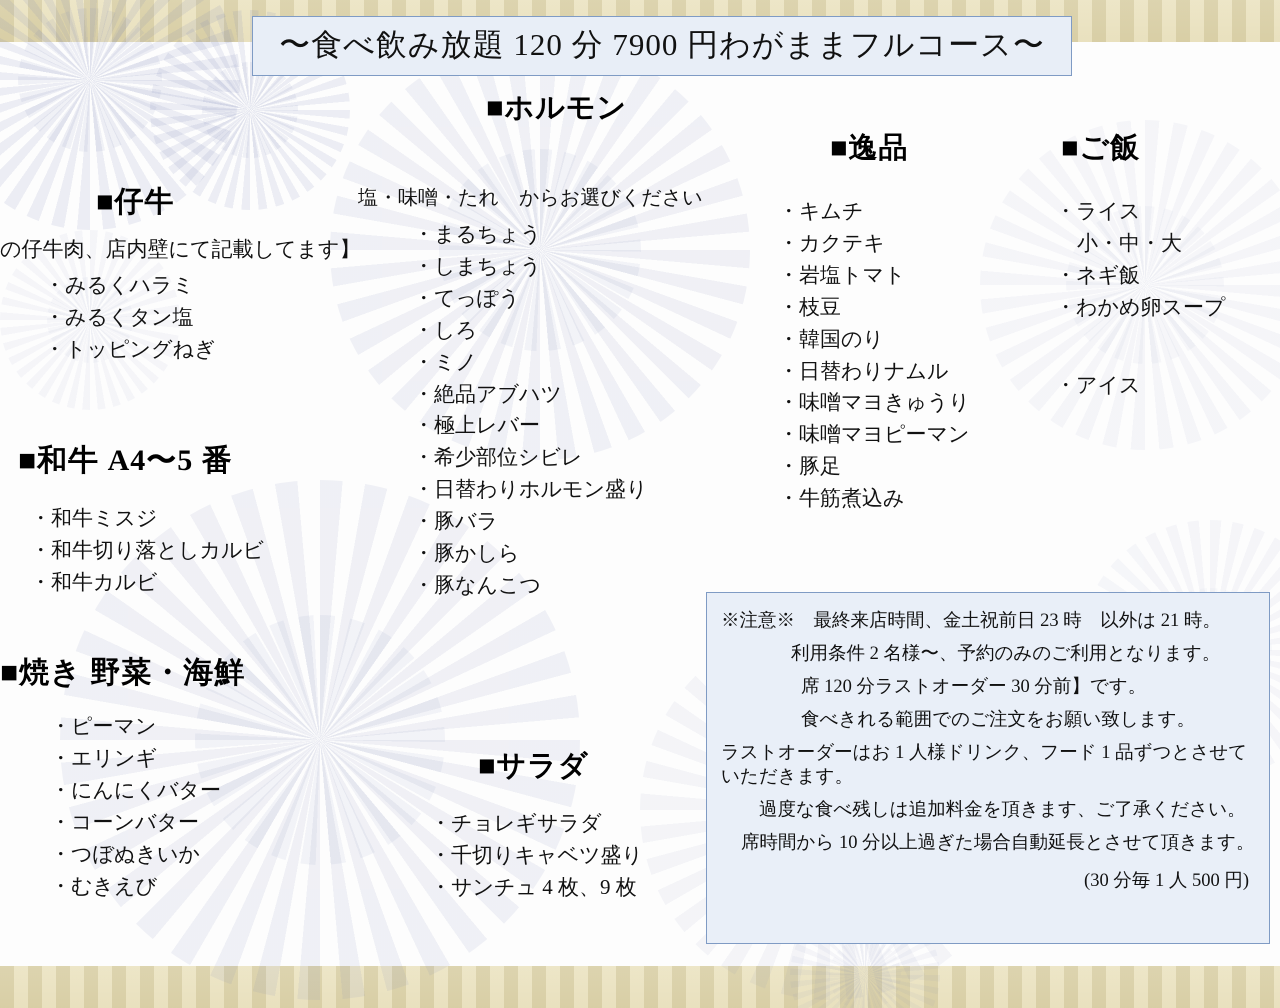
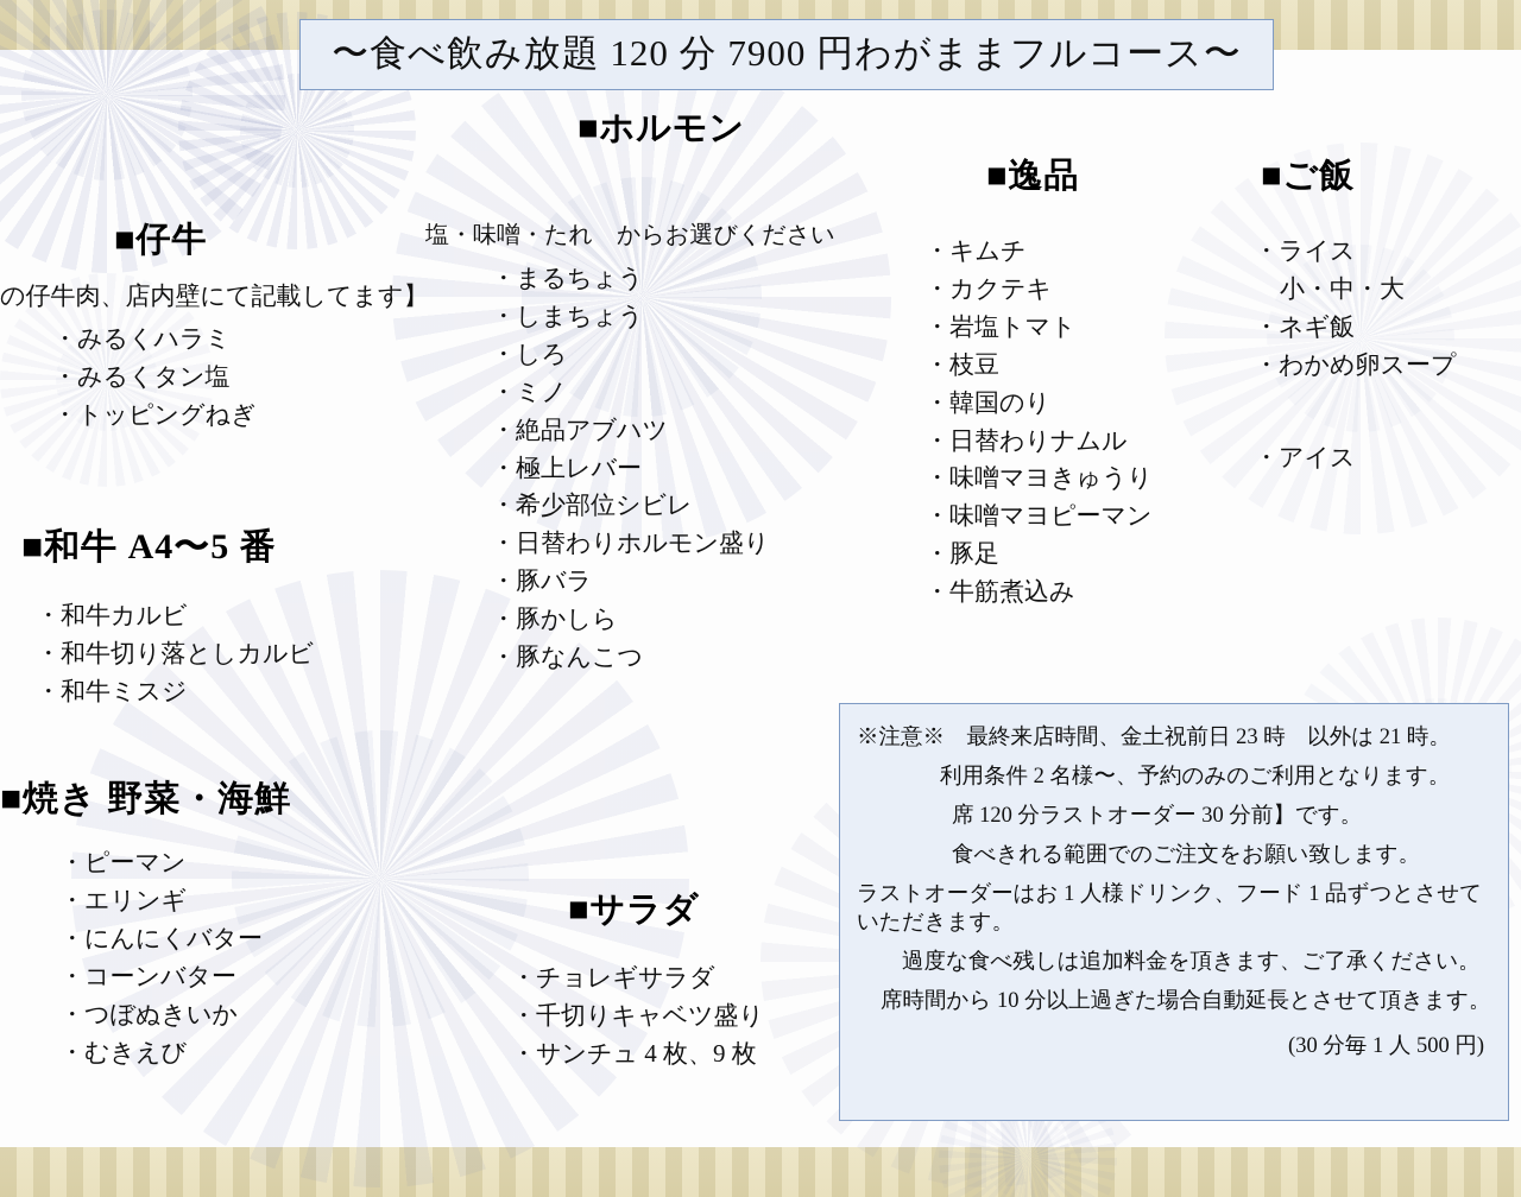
  〜食べ飲み放題 120 分 7900 円わがままフルコース〜
  ■仔牛
  の仔牛肉、店内壁にて記載してます】
  みるくハラミ
  みるくタン塩
  トッピングねぎ
  ■和牛 A4〜5 番
- 和牛ミスジ
+ 和牛カルビ
  和牛切り落としカルビ
- 和牛カルビ
+ 和牛ミスジ
  ■焼き 野菜・海鮮
  ピーマン
  エリンギ
  にんにくバター
  コーンバター
  つぼぬきいか
  むきえび
  ■ホルモン
  塩・味噌・たれ からお選びください
  まるちょう
  しまちょう
- てっぽう
  しろ
  ミノ
  絶品アブハツ
  極上レバー
  希少部位シビレ
  日替わりホルモン盛り
  豚バラ
  豚かしら
  豚なんこつ
  ■サラダ
  チョレギサラダ
  千切りキャベツ盛り
  サンチュ 4 枚、9 枚
  ■逸品
  キムチ
  カクテキ
  岩塩トマト
  枝豆
  韓国のり
  日替わりナムル
  味噌マヨきゅうり
  味噌マヨピーマン
  豚足
  牛筋煮込み
  ■ご飯
  ライス
  小・中・大
  ネギ飯
  わかめ卵スープ
  アイス
  ※注意※ 最終来店時間、金土祝前日 23 時 以外は 21 時。
  利用条件 2 名様〜、予約のみのご利用となります。
  席 120 分ラストオーダー 30 分前】です。
  食べきれる範囲でのご注文をお願い致します。
  ラストオーダーはお 1 人様ドリンク、フード 1 品ずつとさせていただきます。
  過度な食べ残しは追加料金を頂きます、ご了承ください。
  席時間から 10 分以上過ぎた場合自動延長とさせて頂きます。
  (30 分毎 1 人 500 円)
